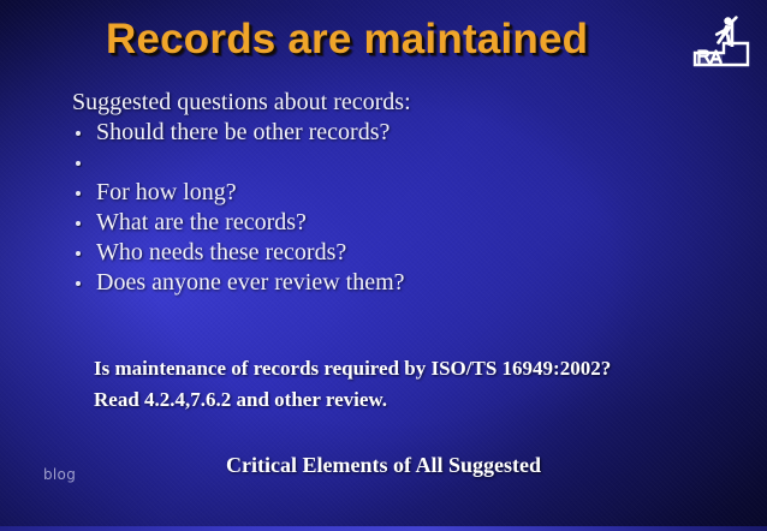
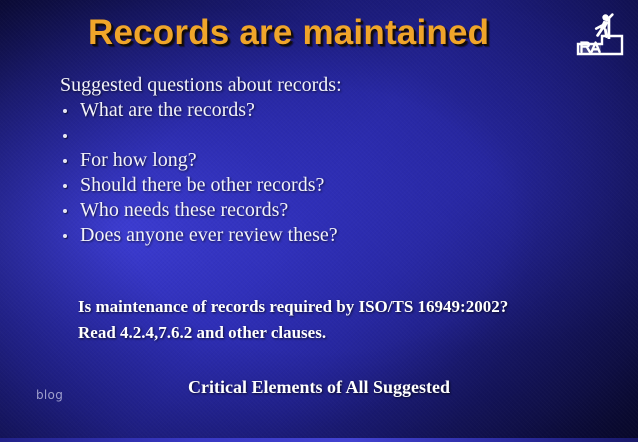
  Records are maintained
  Suggested questions about records:
- Should there be other records?
+ What are the records?
  For how long?
- What are the records?
+ Should there be other records?
  Who needs these records?
- Does anyone ever review them?
+ Does anyone ever review these?
  Is maintenance of records required by ISO/TS 16949:2002?
- Read 4.2.4,7.6.2 and other review.
+ Read 4.2.4,7.6.2 and other clauses.
  Critical Elements of All Suggested
  blog
